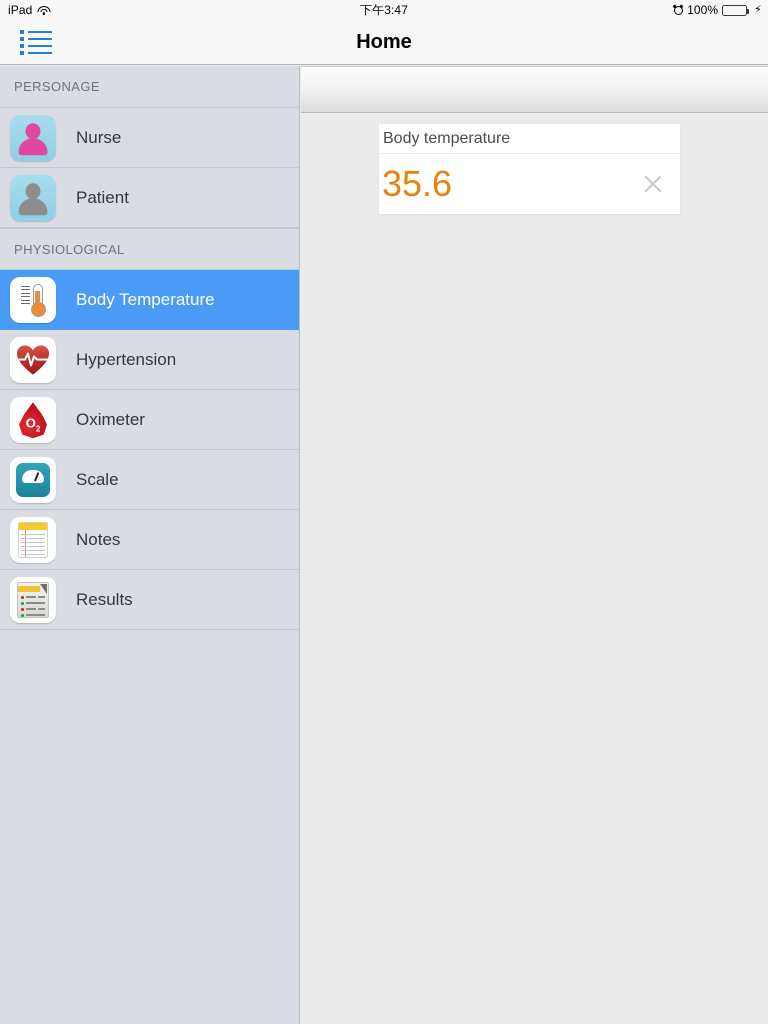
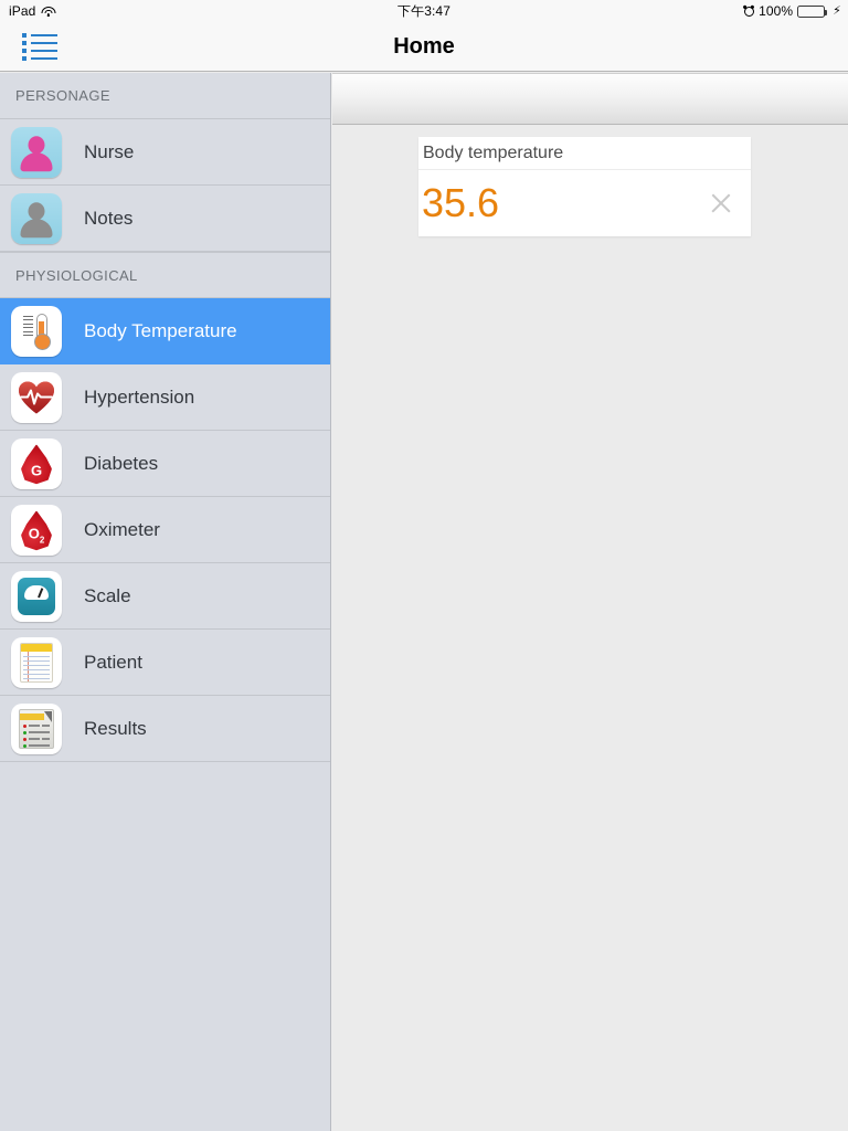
  iPad
  下午3:47
  100%
  ⚡
  Home
  PERSONAGE
  Nurse
- Patient
+ Notes
  PHYSIOLOGICAL
  Body Temperature
  Hypertension
+ G
+ Diabetes
  O2
  Oximeter
  Scale
- Notes
+ Patient
  Results
  Body temperature
  35.6
